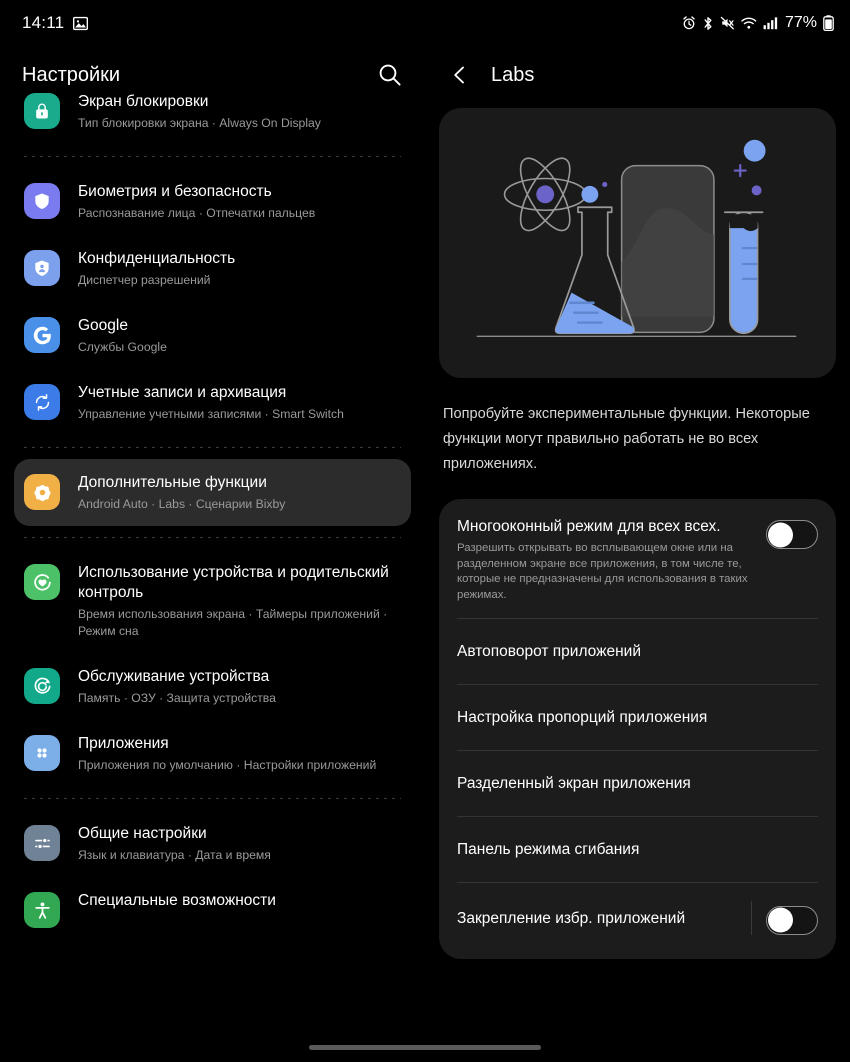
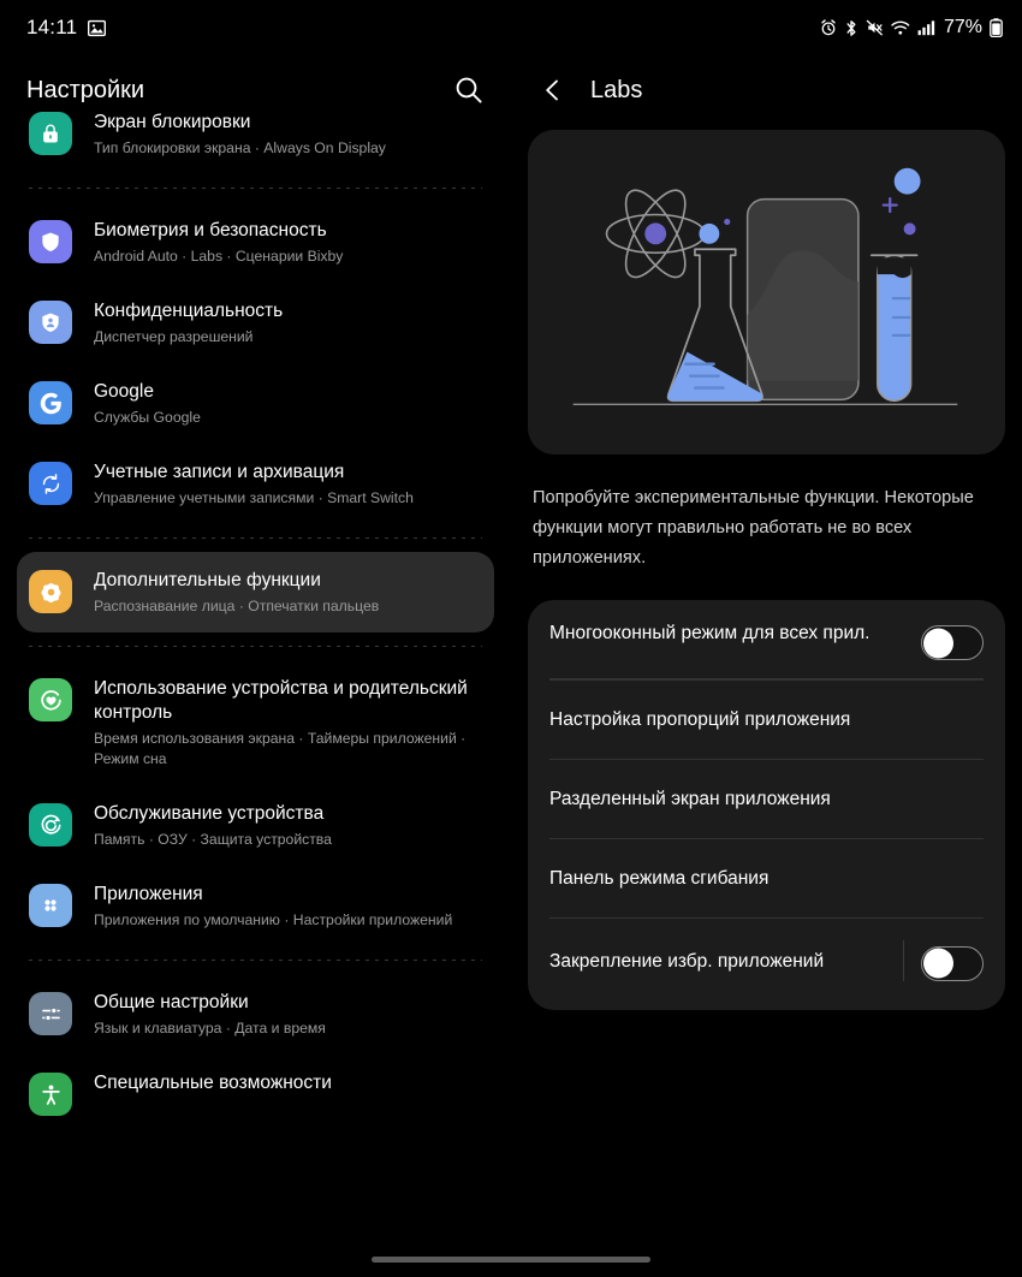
  14:11
  77%
  Настройки
  Экран блокировки
  Тип блокировки экрана · Always On Display
  Биометрия и безопасность
- Распознавание лица · Отпечатки пальцев
+ Android Auto · Labs · Сценарии Bixby
  Конфиденциальность
  Диспетчер разрешений
  Google
  Службы Google
  Учетные записи и архивация
  Управление учетными записями · Smart Switch
  Дополнительные функции
- Android Auto · Labs · Сценарии Bixby
+ Распознавание лица · Отпечатки пальцев
  Использование устройства и родительский контроль
  Время использования экрана · Таймеры приложений · Режим сна
  Обслуживание устройства
  Память · ОЗУ · Защита устройства
  Приложения
  Приложения по умолчанию · Настройки приложений
  Общие настройки
  Язык и клавиатура · Дата и время
  Специальные возможности
  Labs
  Попробуйте экспериментальные функции. Некоторые функции могут правильно работать не во всех приложениях.
- Многооконный режим для всех всех.
+ Многооконный режим для всех прил.
- Разрешить открывать во всплывающем окне или на разделенном экране все приложения, в том числе те, которые не предназначены для использования в таких режимах.
- Автоповорот приложений
  Настройка пропорций приложения
  Разделенный экран приложения
  Панель режима сгибания
  Закрепление избр. приложений
